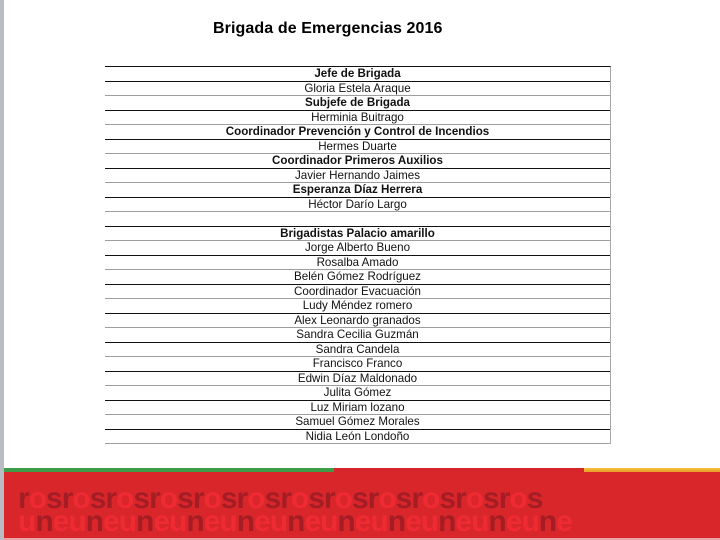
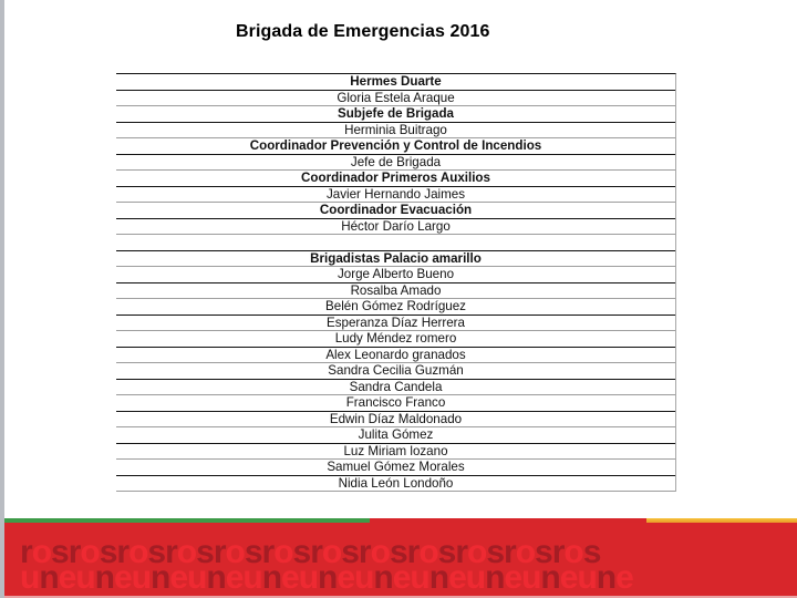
  Brigada de Emergencias 2016
- Jefe de Brigada
+ Hermes Duarte
  Gloria Estela Araque
  Subjefe de Brigada
  Herminia Buitrago
  Coordinador Prevención y Control de Incendios
- Hermes Duarte
+ Jefe de Brigada
  Coordinador Primeros Auxilios
  Javier Hernando Jaimes
- Esperanza Díaz Herrera
+ Coordinador Evacuación
  Héctor Darío Largo
  Brigadistas Palacio amarillo
  Jorge Alberto Bueno
  Rosalba Amado
  Belén Gómez Rodríguez
- Coordinador Evacuación
+ Esperanza Díaz Herrera
  Ludy Méndez romero
  Alex Leonardo granados
  Sandra Cecilia Guzmán
  Sandra Candela
  Francisco Franco
  Edwin Díaz Maldonado
  Julita Gómez
  Luz Miriam lozano
  Samuel Gómez Morales
  Nidia León Londoño
  rosrosrosrosrosrosrosrosrosrosrosros
  uneuneuneuneuneuneuneuneuneuneune
